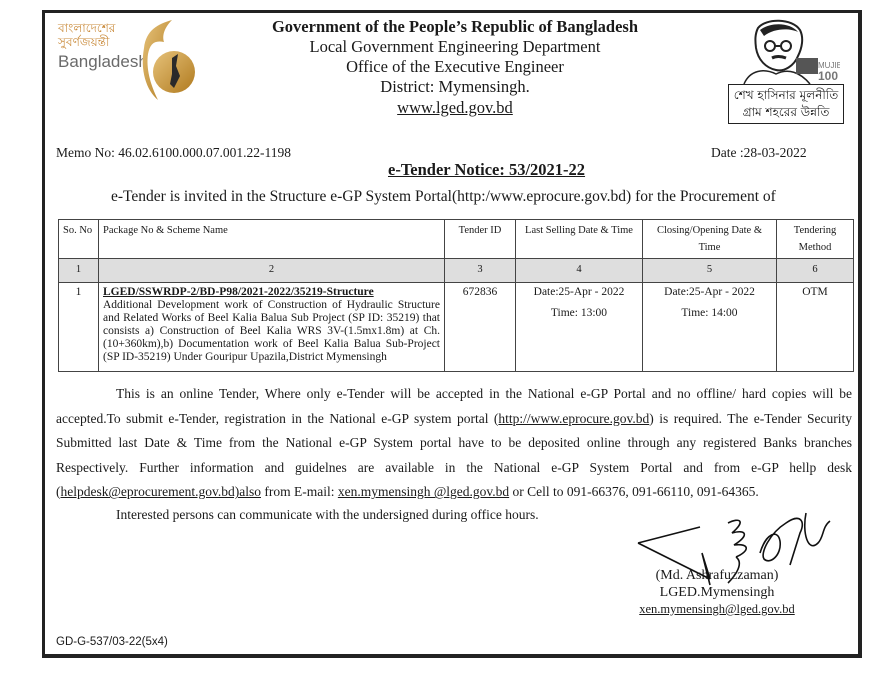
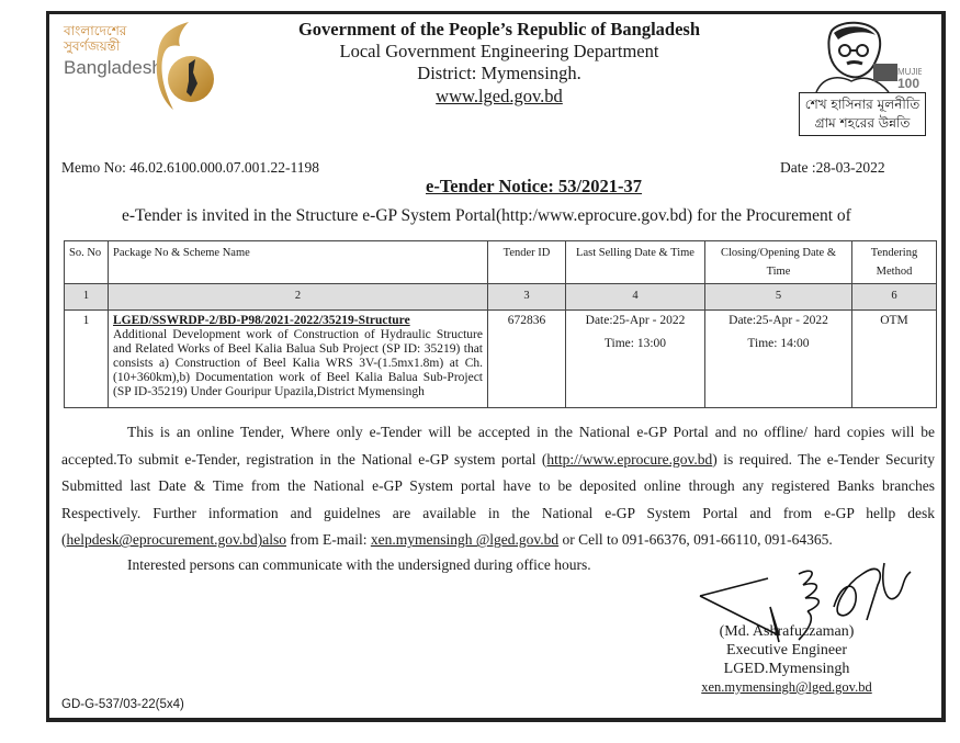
  বাংলাদেশের
  সুবর্ণজয়ন্তী
  Banglades
  Government of the People’s Republic of Bangladesh
  Local Government Engineering Department
- Office of the Executive Engineer
  District: Mymensingh.
  www.lged.gov.bd
  MUJIB
  100
  শেখ হাসিনার মূলনীতি
  গ্রাম শহরের উন্নতি
  Memo No: 46.02.6100.000.07.001.22-1198
  Date :28-03-2022
- e-Tender Notice: 53/2021-22
+ e-Tender Notice: 53/2021-37
  e-Tender is invited in the Structure e-GP System Portal(http:/www.eprocure.gov.bd) for the Procurement of
  So. No	Package No & Scheme Name	Tender ID	Last Selling Date & Time	Closing/Opening Date & Time	Tendering Method
  1	2	3	4	5	6
  1	LGED/SSWRDP-2/BD-P98/2021-2022/35219-Structure Additional Development work of Construction of Hydraulic Structure and Related Works of Beel Kalia Balua Sub Project (SP ID: 35219) that consists a) Construction of Beel Kalia WRS 3V-(1.5mx1.8m) at Ch. (10+360km),b) Documentation work of Beel Kalia Balua Sub-Project (SP ID-35219) Under Gouripur Upazila,District Mymensingh	672836	Date:25-Apr - 2022 Time: 13:00	Date:25-Apr - 2022 Time: 14:00	OTM
  This is an online Tender, Where only e-Tender will be accepted in the National e-GP Portal and no offline/ hard copies will be accepted.To submit e-Tender, registration in the National e-GP system portal (http://www.eprocure.gov.bd) is required. The e-Tender Security Submitted last Date & Time from the National e-GP System portal have to be deposited online through any registered Banks branches Respectively. Further information and guidelnes are available in the National e-GP System Portal and from e-GP hellp desk (helpdesk@eprocurement.gov.bd)also from E-mail: xen.mymensingh @lged.gov.bd or Cell to 091-66376, 091-66110, 091-64365.
  Interested persons can communicate with the undersigned during office hours.
  (Md. Ashrafuzzaman)
+ Executive Engineer
  LGED.Mymensingh
  xen.mymensingh@lged.gov.bd
  GD-G-537/03-22(5x4)
